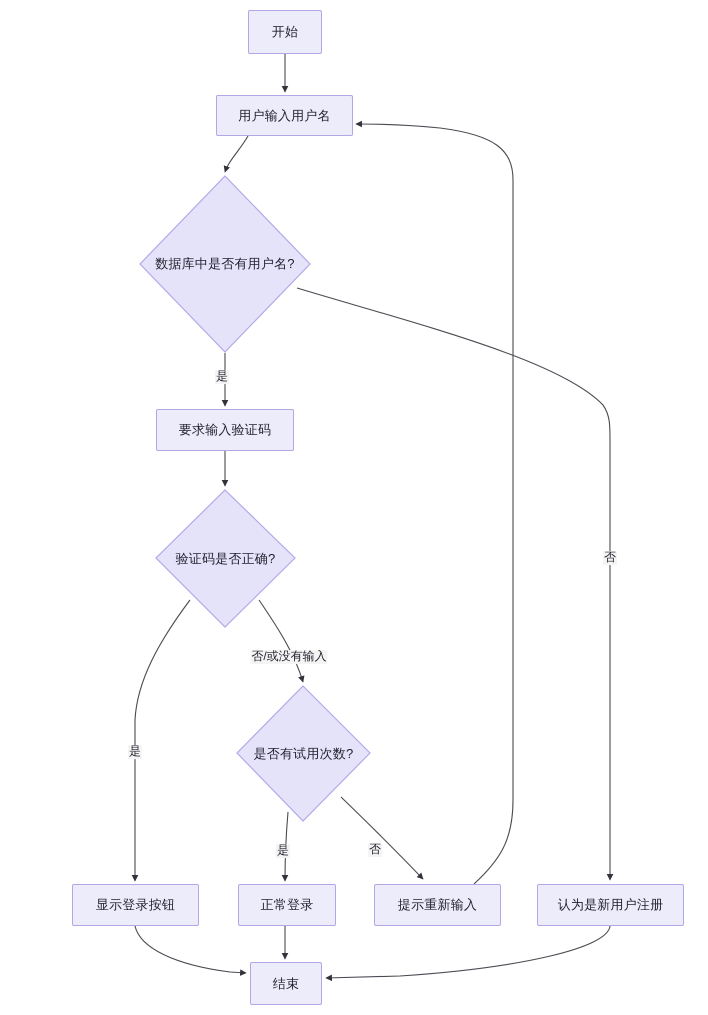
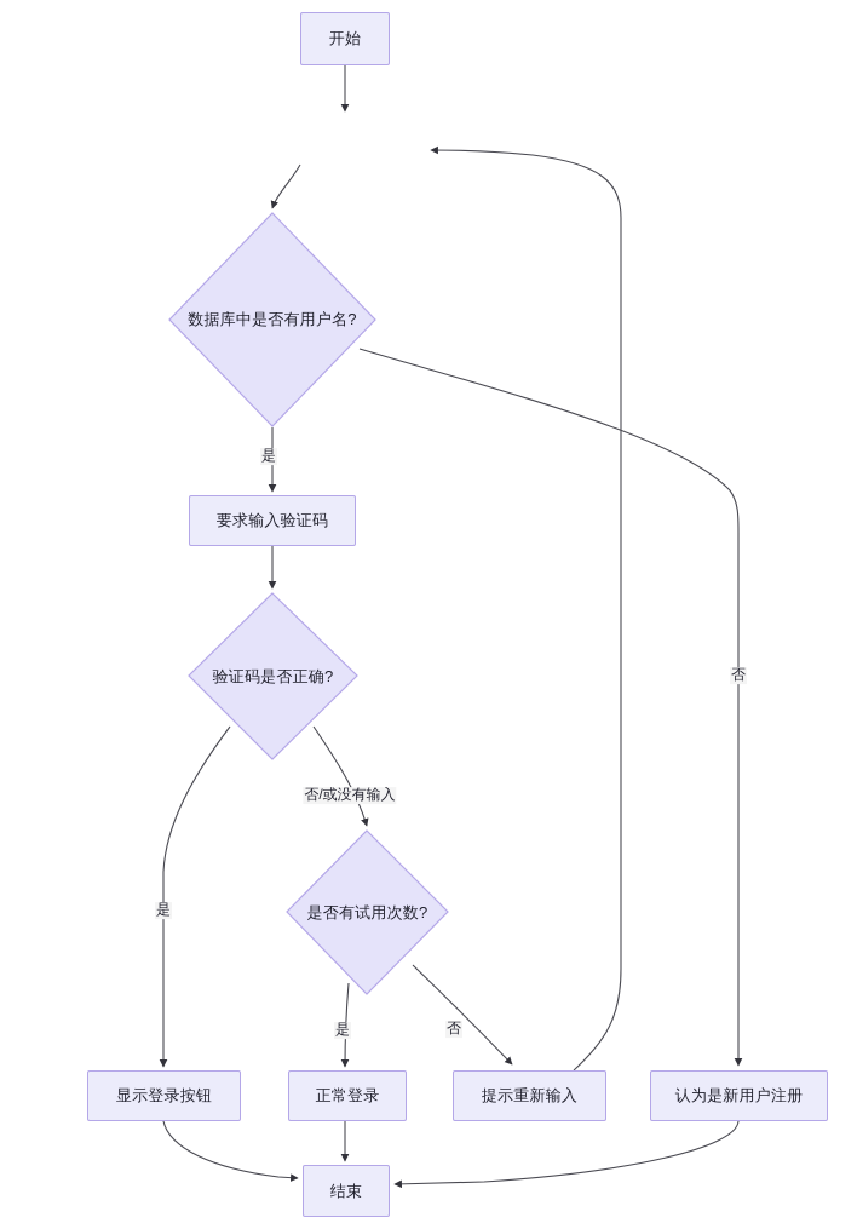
  开始
- 用户输入用户名
  数据库中是否有用户名?
  要求输入验证码
  验证码是否正确?
  是否有试用次数?
  显示登录按钮
  正常登录
  提示重新输入
  认为是新用户注册
  结束
  是
  否
  是
  否/或没有输入
  是
  否
